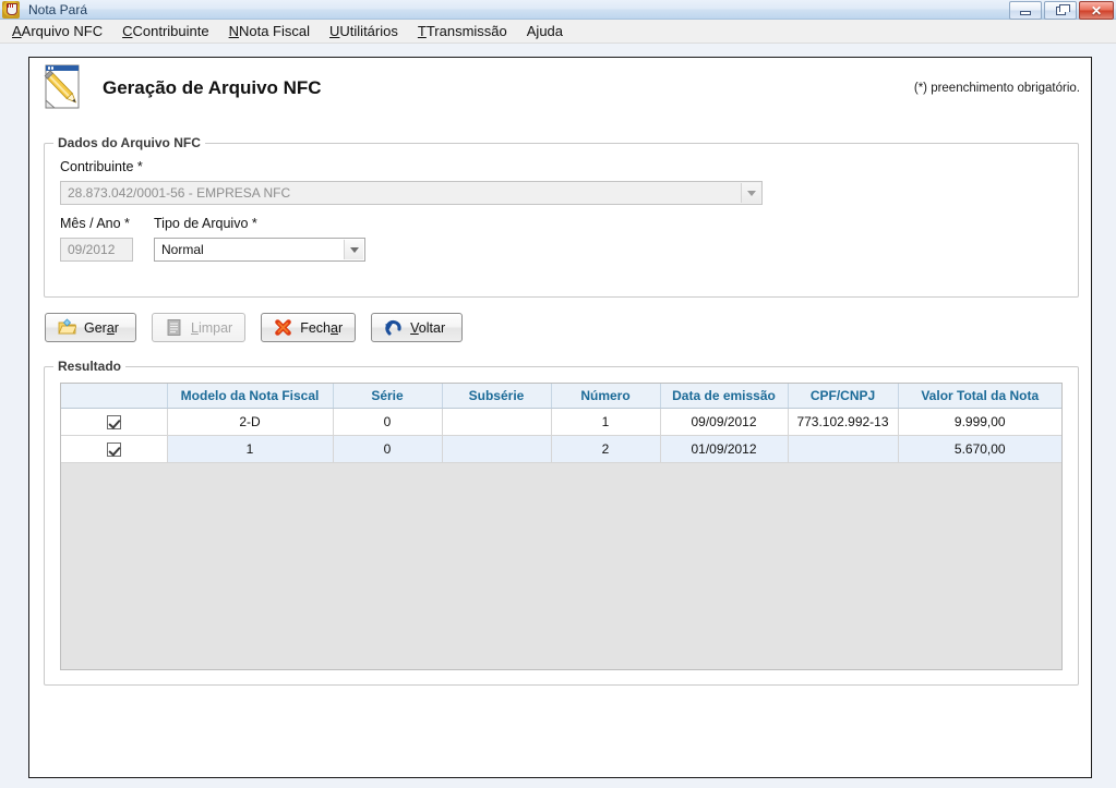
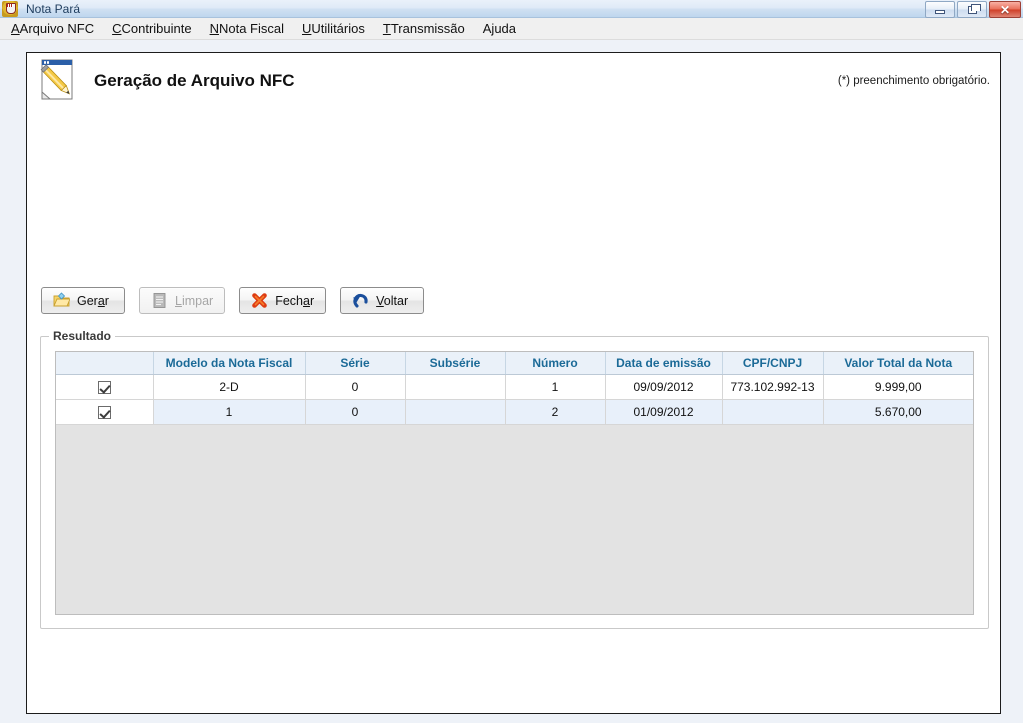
  Nota Pará
  ✕
  AArquivo NFC
  CContribuinte
  NNota Fiscal
  UUtilitários
  TTransmissão
  Ajuda
  Geração de Arquivo NFC
  (*) preenchimento obrigatório.
- Dados do Arquivo NFC
- Contribuinte *
- 28.873.042/0001-56 - EMPRESA NFC
- Mês / Ano *
- Tipo de Arquivo *
- 09/2012
- Normal
  Gerar
  Limpar
  Fechar
  Voltar
  Resultado
  	Modelo da Nota Fiscal	Série	Subsérie	Número	Data de emissão	CPF/CNPJ	Valor Total da Nota
  	2-D	0		1	09/09/2012	773.102.992-13	9.999,00
  	1	0		2	01/09/2012		5.670,00
